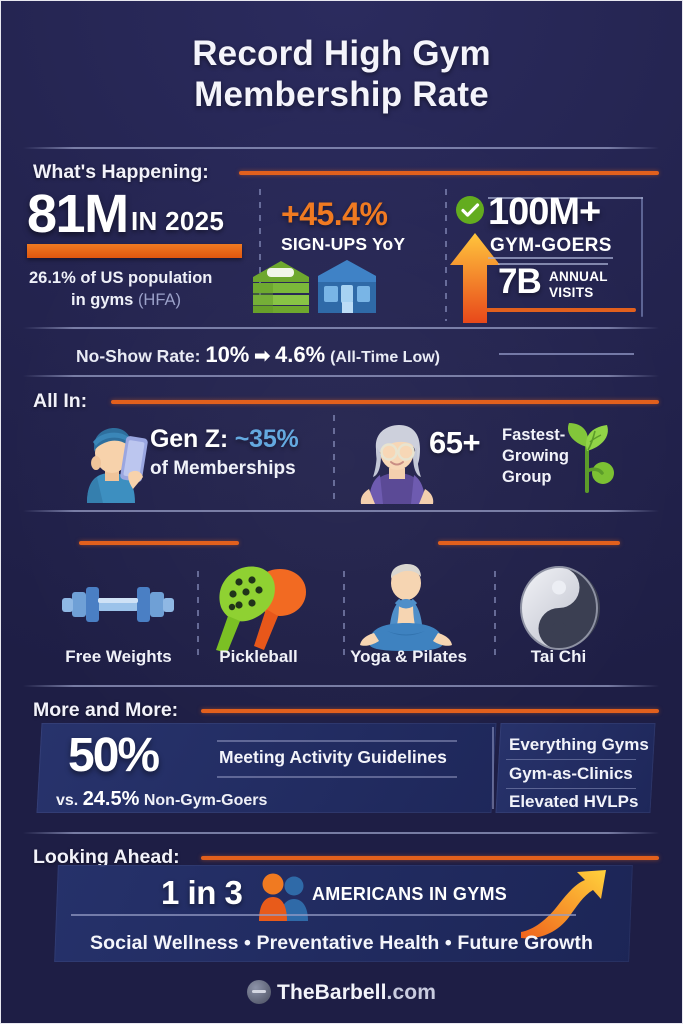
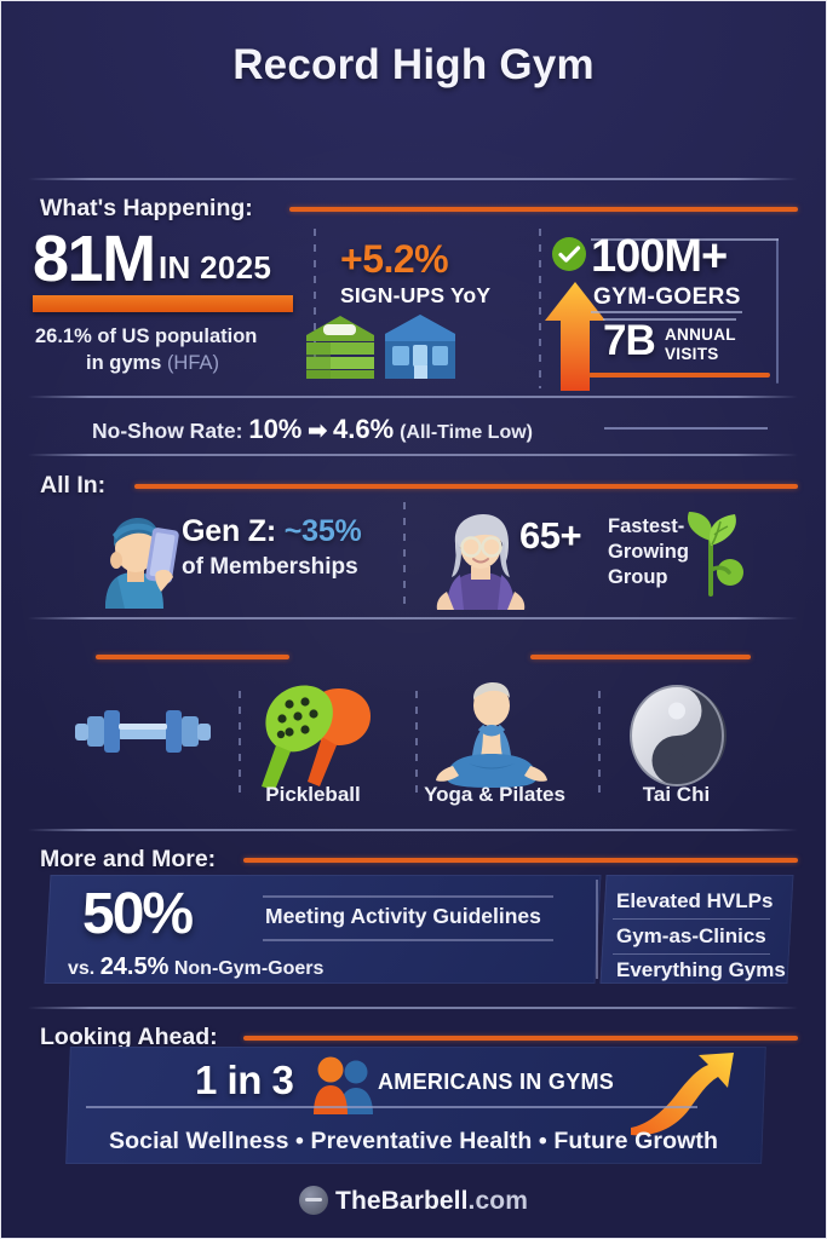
  Record High Gym
- Membership Rate
  What's Happening:
  81M
  IN 2025
  26.1% of US population
  in gyms (HFA)
- +45.4%
+ +5.2%
  SIGN-UPS YoY
  100M+
  GYM-GOERS
  7B
  ANNUAL
  VISITS
  No-Show Rate: 10% ➡ 4.6% (All-Time Low)
  All In:
  Gen Z: ~35%
  of Memberships
  65+
  Fastest-Growing Group
- Free Weights
  Pickleball
  Yoga & Pilates
  Tai Chi
  More and More:
  50%
  Meeting Activity Guidelines
  vs. 24.5% Non-Gym-Goers
- Everything Gyms
+ Elevated HVLPs
  Gym-as-Clinics
- Elevated HVLPs
+ Everything Gyms
  Looking Ahead:
  1 in 3
  AMERICANS IN GYMS
  Social Wellness • Preventative Health • Future Growth
  TheBarbell.com
